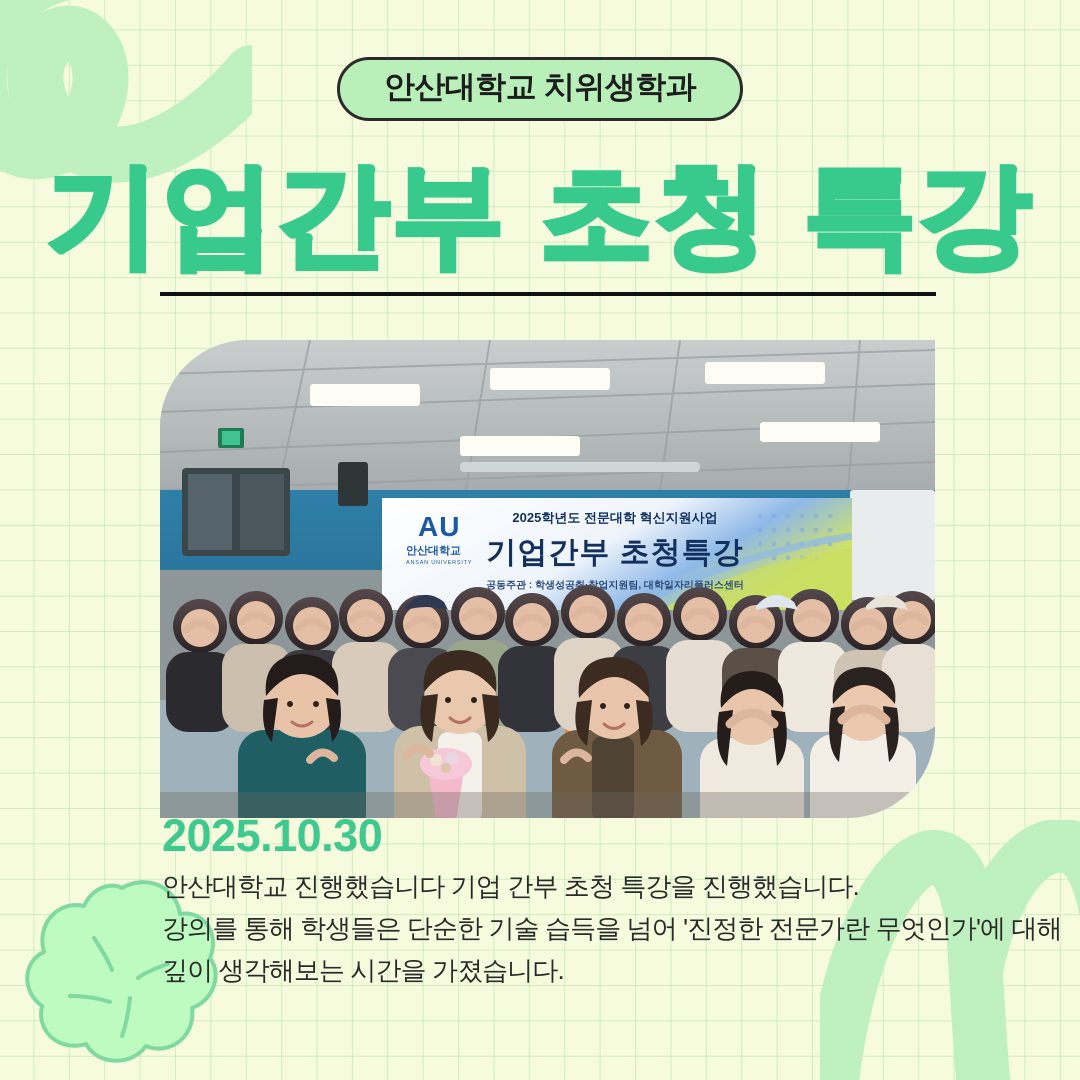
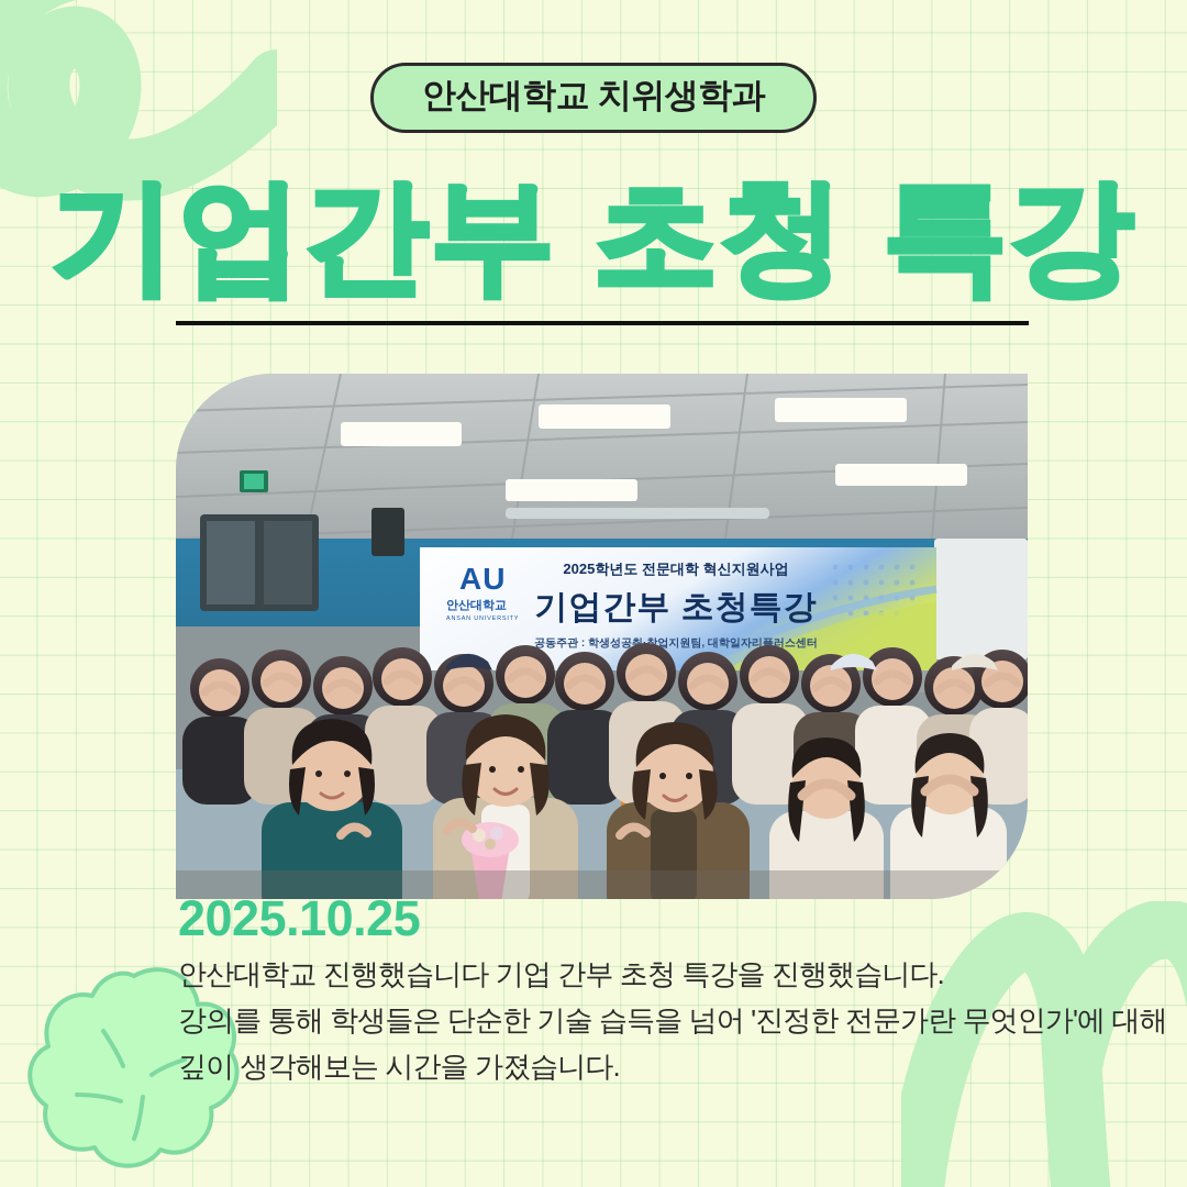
  안산대학교 치위생학과
  기업간부 초청 특강
  AU
  안산대학교
  2025학년도 전문대학 혁신지원사업
  기업간부 초청특강
  공동주관 : 학생성공취창업지원팀, 대학일자리플러스센터
- 2025.10.30
+ 2025.10.25
  안산대학교 진행했습니다 기업 간부 초청 특강을 진행했습니다.
  강의를 통해 학생들은 단순한 기술 습득을 넘어 '진정한 전문가란 무엇인가'에 대해
  깊이 생각해보는 시간을 가졌습니다.
